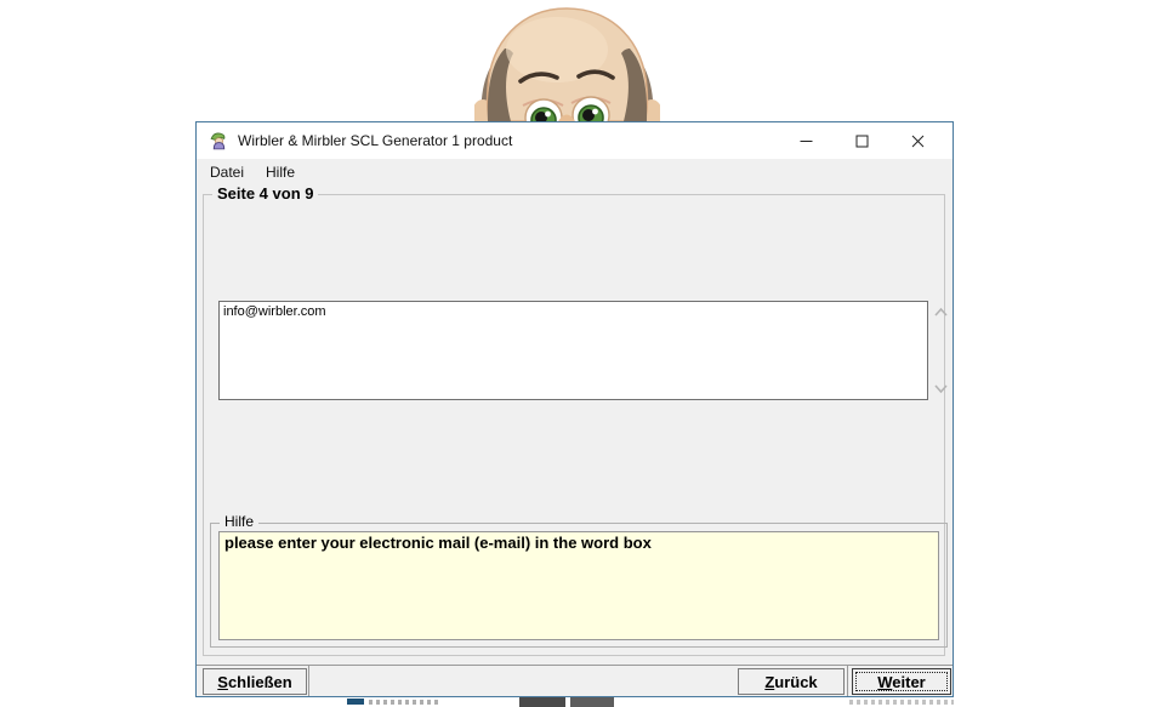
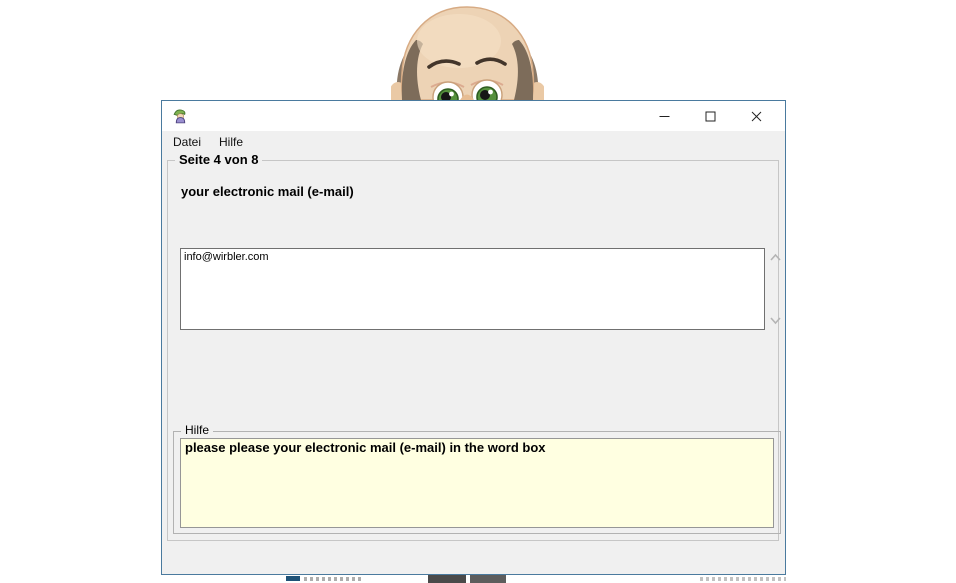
- Wirbler & Mirbler SCL Generator 1 product
  Datei
  Hilfe
- Seite 4 von 9
+ Seite 4 von 8
+ your electronic mail (e-mail)
  info@wirbler.com
  Hilfe
- please enter your electronic mail (e-mail) in the word box
+ please please your electronic mail (e-mail) in the word box
- Schließen
- Zurück
- Weiter
